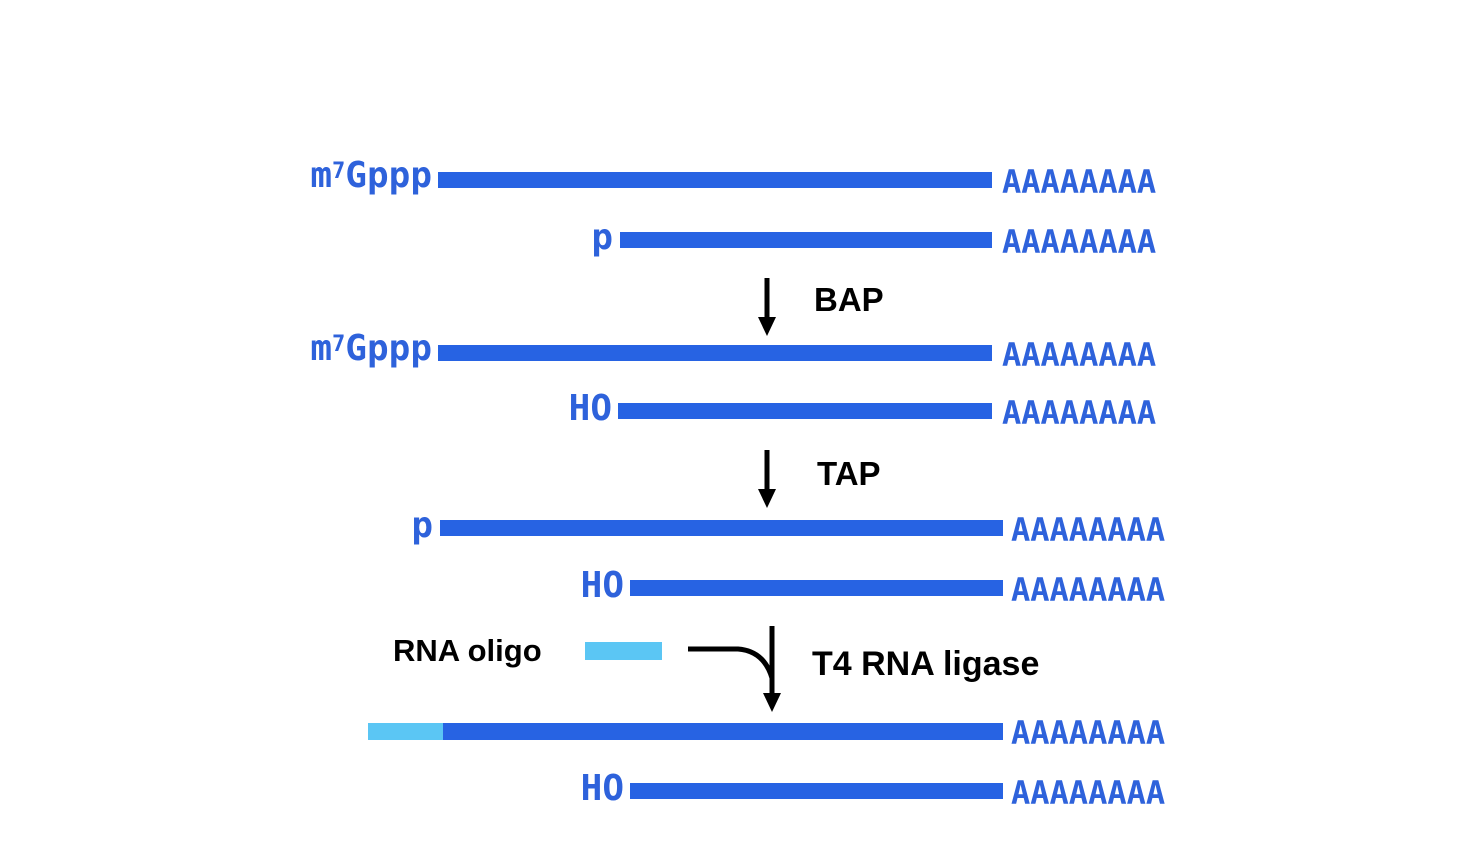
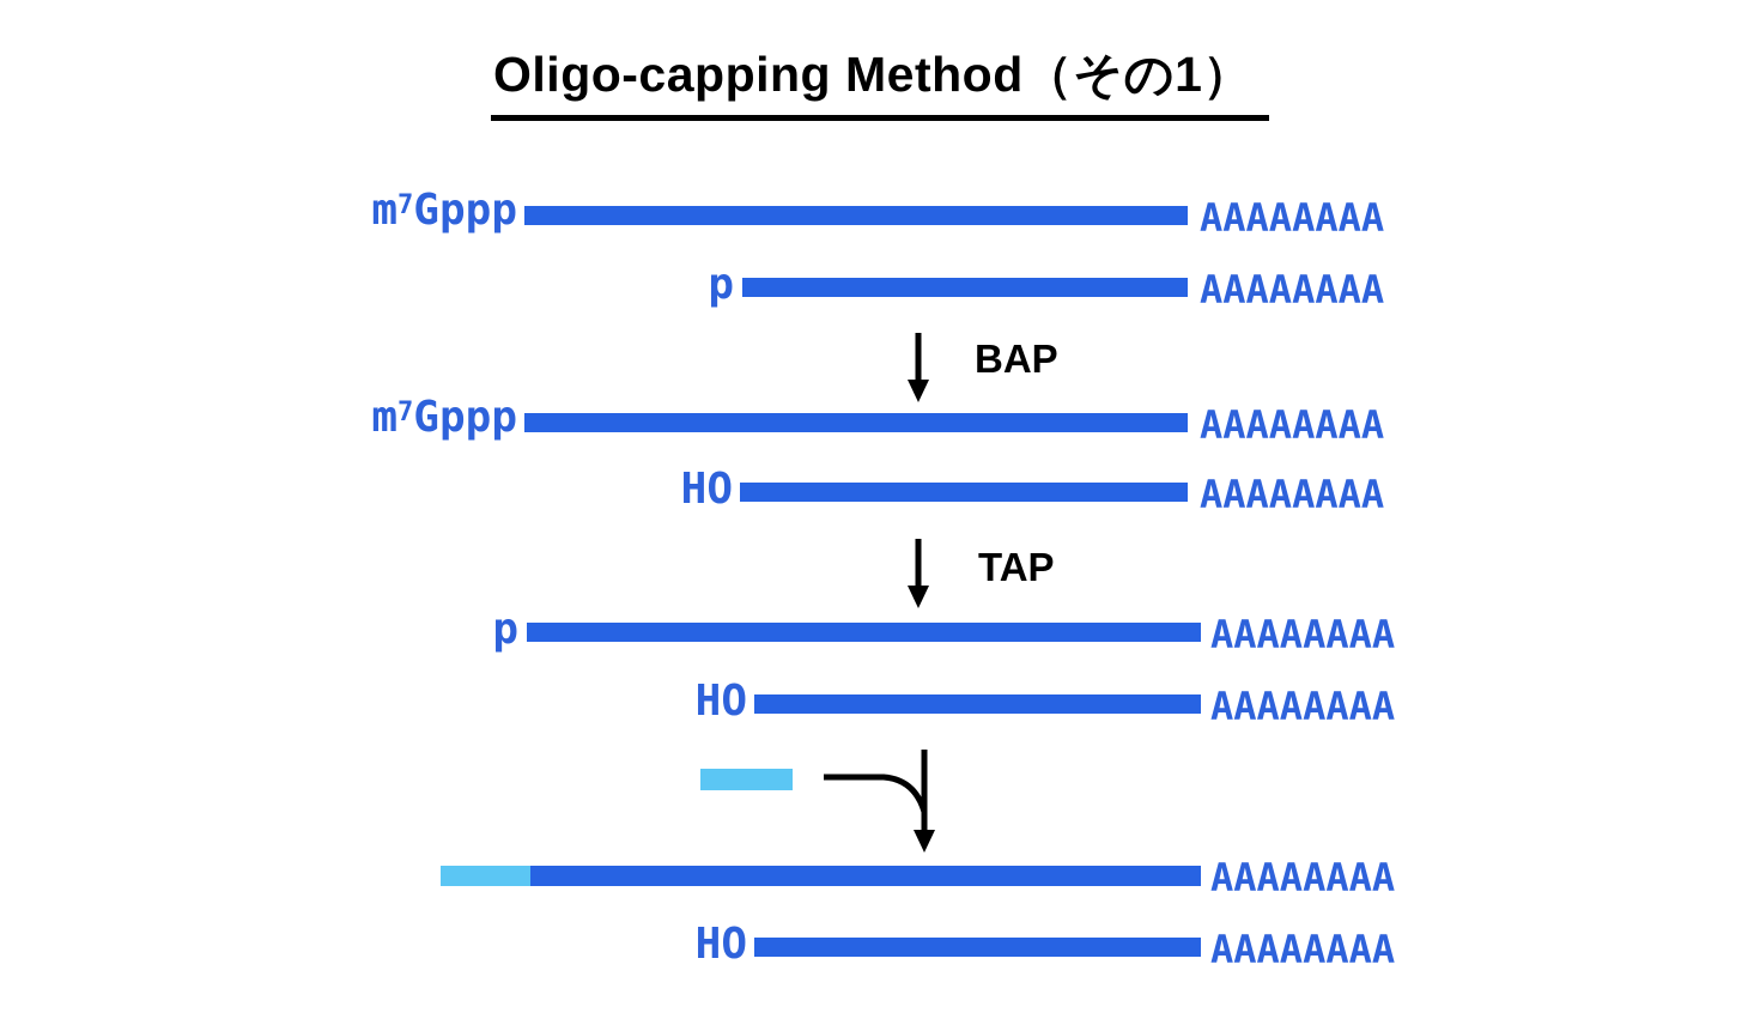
+ Oligo-capping Method（その1）
  m7Gppp
  AAAAAAAA
  p
  AAAAAAAA
  BAP
  m7Gppp
  AAAAAAAA
  HO
  AAAAAAAA
  TAP
  p
  AAAAAAAA
  HO
  AAAAAAAA
- RNA oligo
- T4 RNA ligase
  AAAAAAAA
  HO
  AAAAAAAA
